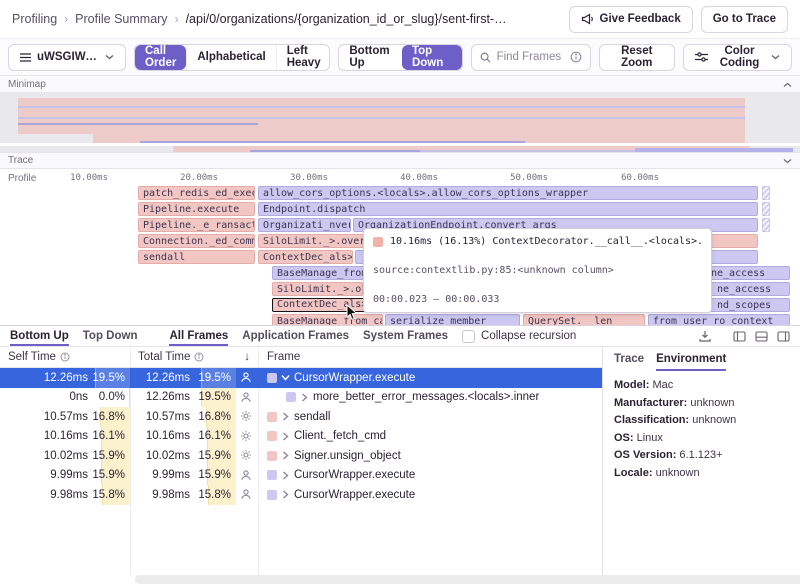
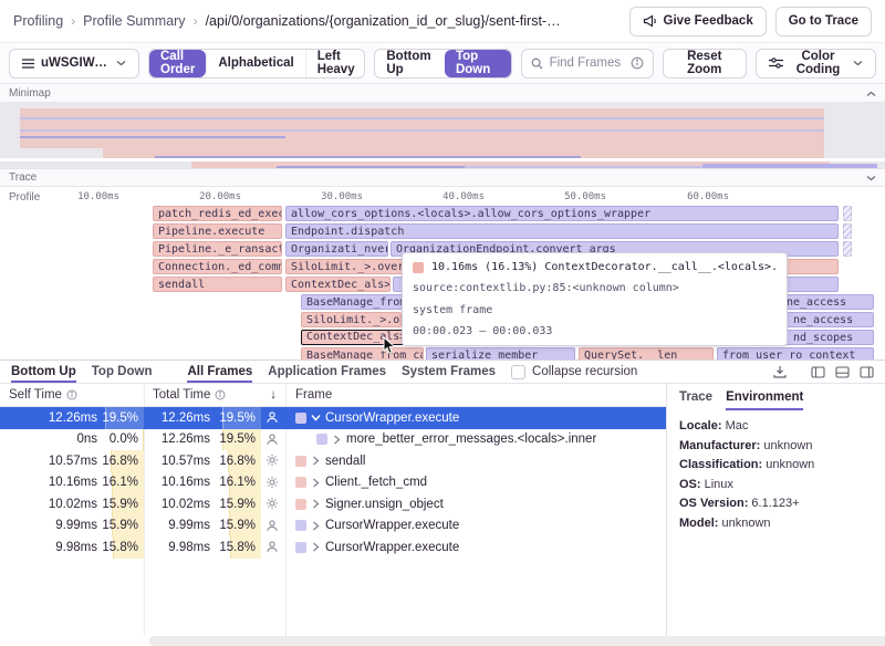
  Profiling
  ›
  Profile Summary
  ›
  /api/0/organizations/{organization_id_or_slug}/sent-first-…
  Give Feedback
  Go to Trace
  uWSGIWor
  Call Order
  Alphabetical
  Left Heavy
  Bottom Up
  Top Down
  Find Frames
  Reset Zoom
  Color Coding
  Minimap
  Trace
  Profile
  10.00ms
  20.00ms
  30.00ms
  40.00ms
  50.00ms
  60.00ms
  patch_redis_ed_exe
  allow_cors_options.<locals>.allow_cors_options_wrapper
  Pipeline.execute
  Endpoint.dispatch
  Pipeline._e_ransac
  OrganizationEndpoint.convert_args
  Connection._ed_com
  SiloLimit._>.ove
  sendall
  ContextDec_als>
  BaseManage_fro
  ne_access
  SiloLimit._>.o
  ne_access
  ContextDec_als
  nd_scopes
  BaseManage_from_c
  serialize_member
  QuerySet.__len__
  from_user_ro_context
  10.16ms (16.13%) ContextDecorator.__call__.<locals>.
  source:contextlib.py:85:<unknown column>
+ system frame
  00:00.023 — 00:00.033
  Bottom Up
  Top Down
  All Frames
  Application Frames
  System Frames
  Collapse recursion
  Self Time
  Total Time
  ↓
  Frame
  12.26ms
  19.5%
  12.26ms
  19.5%
  CursorWrapper.execute
  0ns
  0.0%
  12.26ms
  19.5%
  more_better_error_messages.<locals>.inner
  10.57ms
  16.8%
  10.57ms
  16.8%
  sendall
  10.16ms
  16.1%
  10.16ms
  16.1%
  Client._fetch_cmd
  10.02ms
  15.9%
  10.02ms
  15.9%
  Signer.unsign_object
  9.99ms
  15.9%
  9.99ms
  15.9%
  CursorWrapper.execute
  9.98ms
  15.8%
  9.98ms
  15.8%
  CursorWrapper.execute
  Trace
  Environment
- Model: Mac
+ Locale: Mac
  Manufacturer: unknown
  Classification: unknown
  OS: Linux
  OS Version: 6.1.123+
- Locale: unknown
+ Model: unknown
